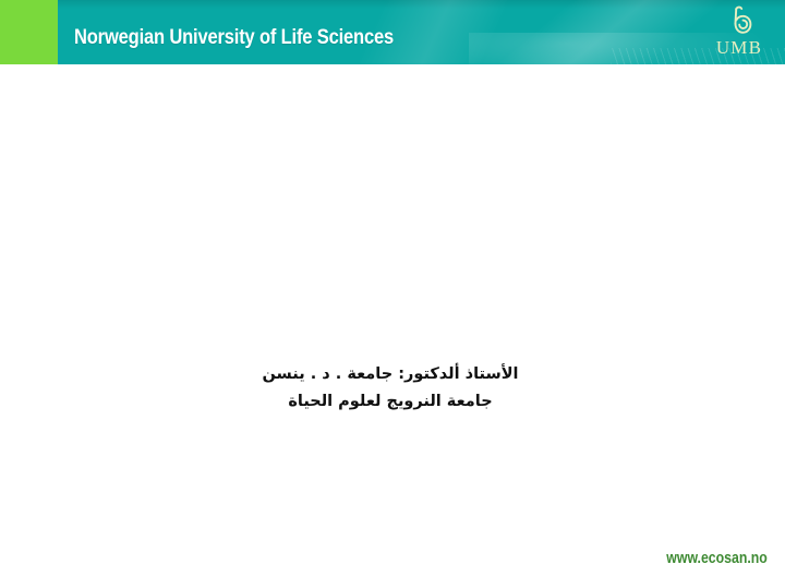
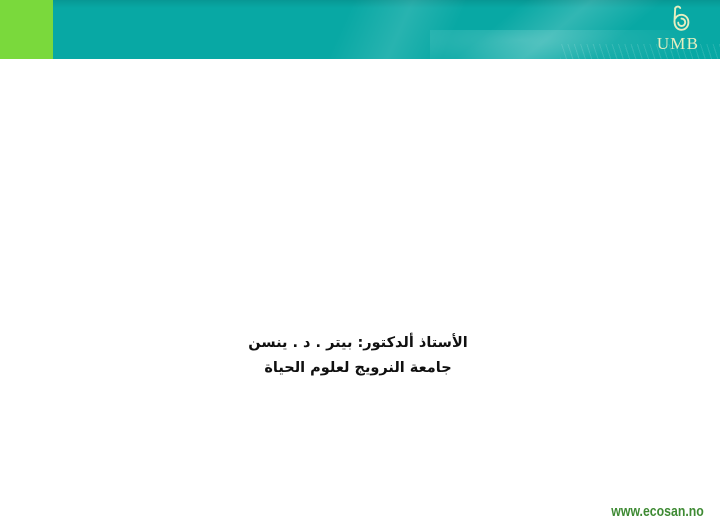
- Norwegian University of Life Sciences
  UMB
- الأستاذ ألدكتور: جامعة . د . ينسن
+ الأستاذ ألدكتور: بيتر . د . ينسن
  جامعة النرويج لعلوم الحياة
  www.ecosan.no
